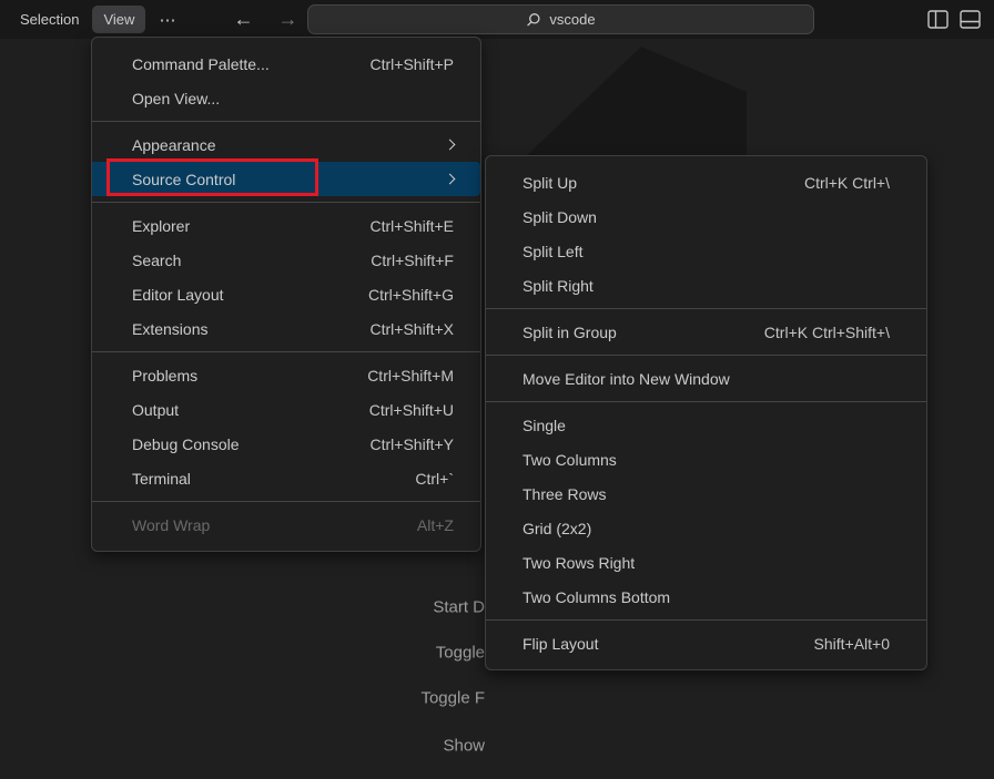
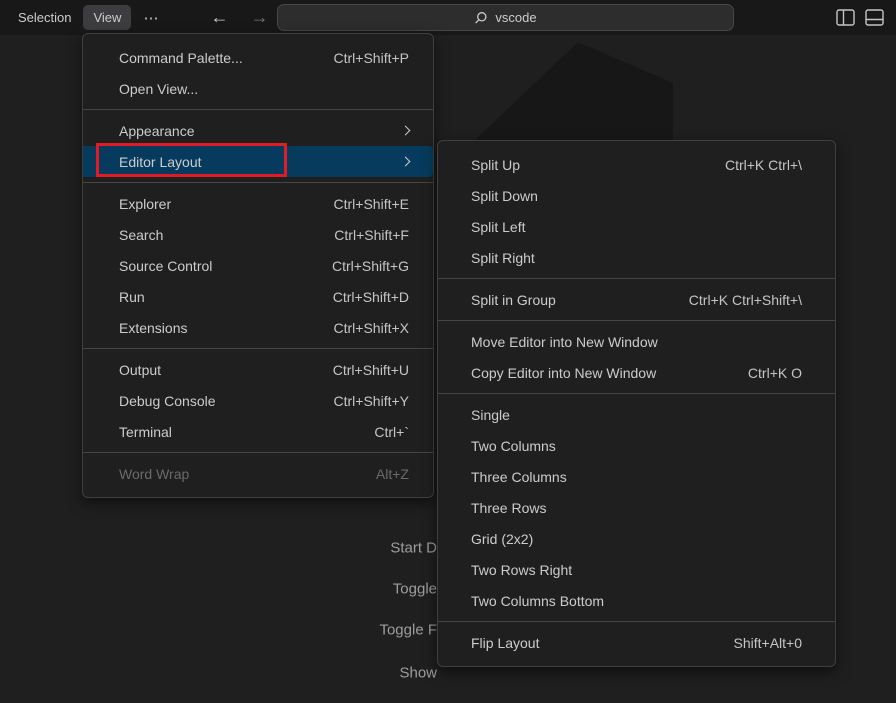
  Selection
  View
  ⋯
  ←
  →
  vscode
  Start D
  Toggle
  Toggle F
  Show
  Command Palette...
  Ctrl+Shift+P
  Open View...
  Appearance
- Source Control
+ Editor Layout
  Explorer
  Ctrl+Shift+E
  Search
  Ctrl+Shift+F
- Editor Layout
+ Source Control
  Ctrl+Shift+G
+ Run
+ Ctrl+Shift+D
  Extensions
  Ctrl+Shift+X
- Problems
- Ctrl+Shift+M
  Output
  Ctrl+Shift+U
  Debug Console
  Ctrl+Shift+Y
  Terminal
  Ctrl+`
  Word Wrap
  Alt+Z
  Split Up
  Ctrl+K Ctrl+\
  Split Down
  Split Left
  Split Right
  Split in Group
  Ctrl+K Ctrl+Shift+\
  Move Editor into New Window
+ Copy Editor into New Window
+ Ctrl+K O
  Single
  Two Columns
+ Three Columns
  Three Rows
  Grid (2x2)
  Two Rows Right
  Two Columns Bottom
  Flip Layout
  Shift+Alt+0
